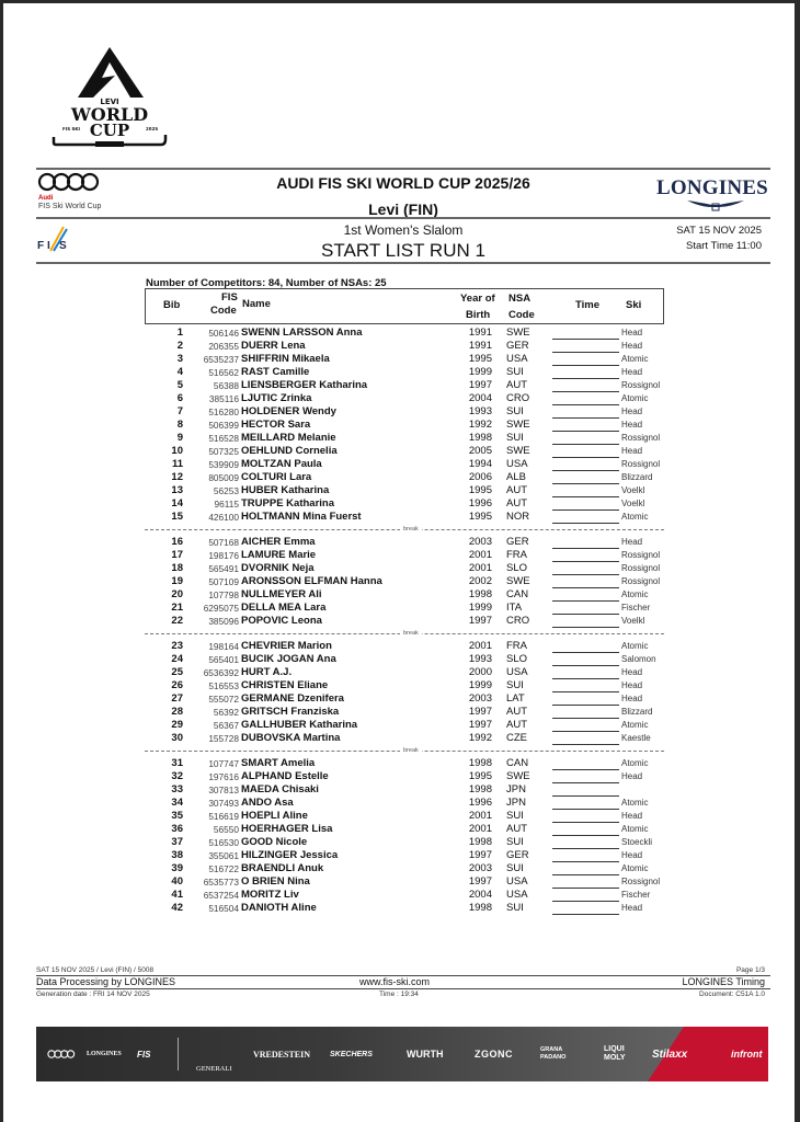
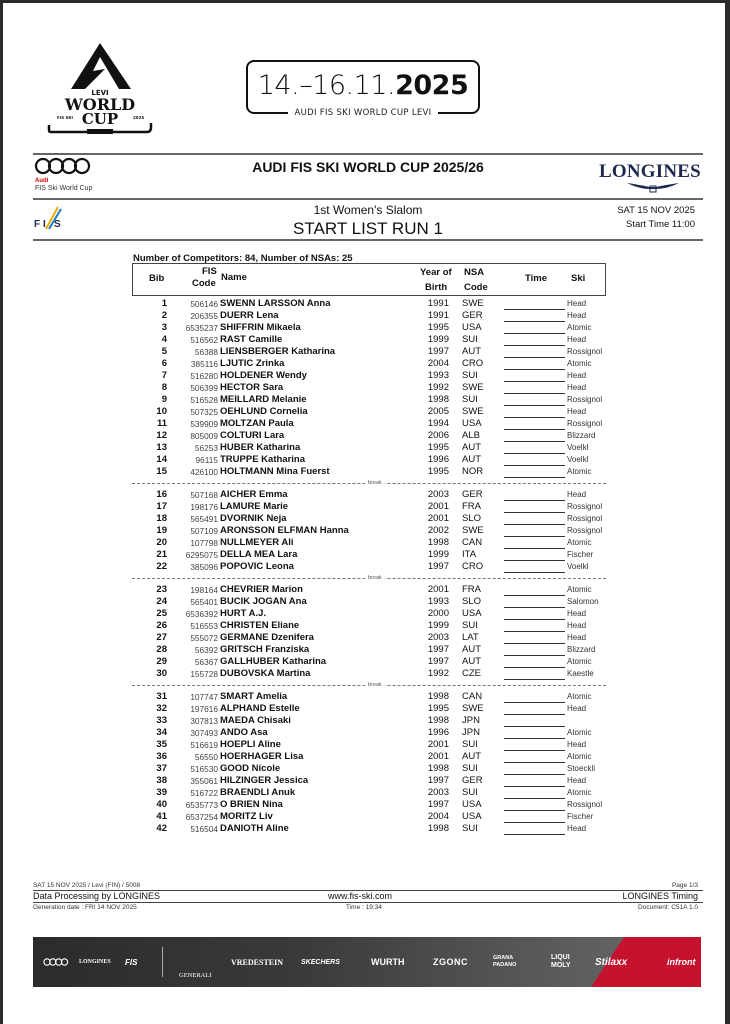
  LEVI
  WORLD
  CUP
+ 14.–16.11.2025
+ AUDI FIS SKI WORLD CUP LEVI
  AUDI FIS SKI WORLD CUP 2025/26
- Levi (FIN)
  LONGINES
  F
  I
  S
  1st Women's Slalom
  START LIST RUN 1
  SAT 15 NOV 2025
  Start Time 11:00
  Number of Competitors: 84, Number of NSAs: 25
  Bib
  FIS
  Code
  Name
  Year of
  Birth
  NSA
  Code
  Time
  Ski
  1
  506146
  SWENN LARSSON Anna
  1991
  SWE
  Head
  2
  206355
  DUERR Lena
  1991
  GER
  Head
  3
  6535237
  SHIFFRIN Mikaela
  1995
  USA
  Atomic
  4
  516562
  RAST Camille
  1999
  SUI
  Head
  5
  56388
  LIENSBERGER Katharina
  1997
  AUT
  Rossignol
  6
  385116
  LJUTIC Zrinka
  2004
  CRO
  Atomic
  7
  516280
  HOLDENER Wendy
  1993
  SUI
  Head
  8
  506399
  HECTOR Sara
  1992
  SWE
  Head
  9
  516528
  MEILLARD Melanie
  1998
  SUI
  Rossignol
  10
  507325
  OEHLUND Cornelia
  2005
  SWE
  Head
  11
  539909
  MOLTZAN Paula
  1994
  USA
  Rossignol
  12
  805009
  COLTURI Lara
  2006
  ALB
  Blizzard
  13
  56253
  HUBER Katharina
  1995
  AUT
  Voelkl
  14
  96115
  TRUPPE Katharina
  1996
  AUT
  Voelkl
  15
  426100
  HOLTMANN Mina Fuerst
  1995
  NOR
  Atomic
  16
  507168
  AICHER Emma
  2003
  GER
  Head
  17
  198176
  LAMURE Marie
  2001
  FRA
  Rossignol
  18
  565491
  DVORNIK Neja
  2001
  SLO
  Rossignol
  19
  507109
  ARONSSON ELFMAN Hanna
  2002
  SWE
  Rossignol
  20
  107798
  NULLMEYER Ali
  1998
  CAN
  Atomic
  21
  6295075
  DELLA MEA Lara
  1999
  ITA
  Fischer
  22
  385096
  POPOVIC Leona
  1997
  CRO
  Voelkl
  23
  198164
  CHEVRIER Marion
  2001
  FRA
  Atomic
  24
  565401
  BUCIK JOGAN Ana
  1993
  SLO
  Salomon
  25
  6536392
  HURT A.J.
  2000
  USA
  Head
  26
  516553
  CHRISTEN Eliane
  1999
  SUI
  Head
  27
  555072
  GERMANE Dzenifera
  2003
  LAT
  Head
  28
  56392
  GRITSCH Franziska
  1997
  AUT
  Blizzard
  29
  56367
  GALLHUBER Katharina
  1997
  AUT
  Atomic
  30
  155728
  DUBOVSKA Martina
  1992
  CZE
  Kaestle
  31
  107747
  SMART Amelia
  1998
  CAN
  Atomic
  32
  197616
  ALPHAND Estelle
  1995
  SWE
  Head
  33
  307813
  MAEDA Chisaki
  1998
  JPN
  34
  307493
  ANDO Asa
  1996
  JPN
  Atomic
  35
  516619
  HOEPLI Aline
  2001
  SUI
  Head
  36
  56550
  HOERHAGER Lisa
  2001
  AUT
  Atomic
  37
  516530
  GOOD Nicole
  1998
  SUI
  Stoeckli
  38
  355061
  HILZINGER Jessica
  1997
  GER
  Head
  39
  516722
  BRAENDLI Anuk
  2003
  SUI
  Atomic
  40
  6535773
  O BRIEN Nina
  1997
  USA
  Rossignol
  41
  6537254
  MORITZ Liv
  2004
  USA
  Fischer
  42
  516504
  DANIOTH Aline
  1998
  SUI
  Head
  Data Processing by LONGINES
  www.fis-ski.com
  LONGINES Timing
  FIS
  VREDESTEIN
  WURTH
  ZGONC
  Stilaxx
  infront
